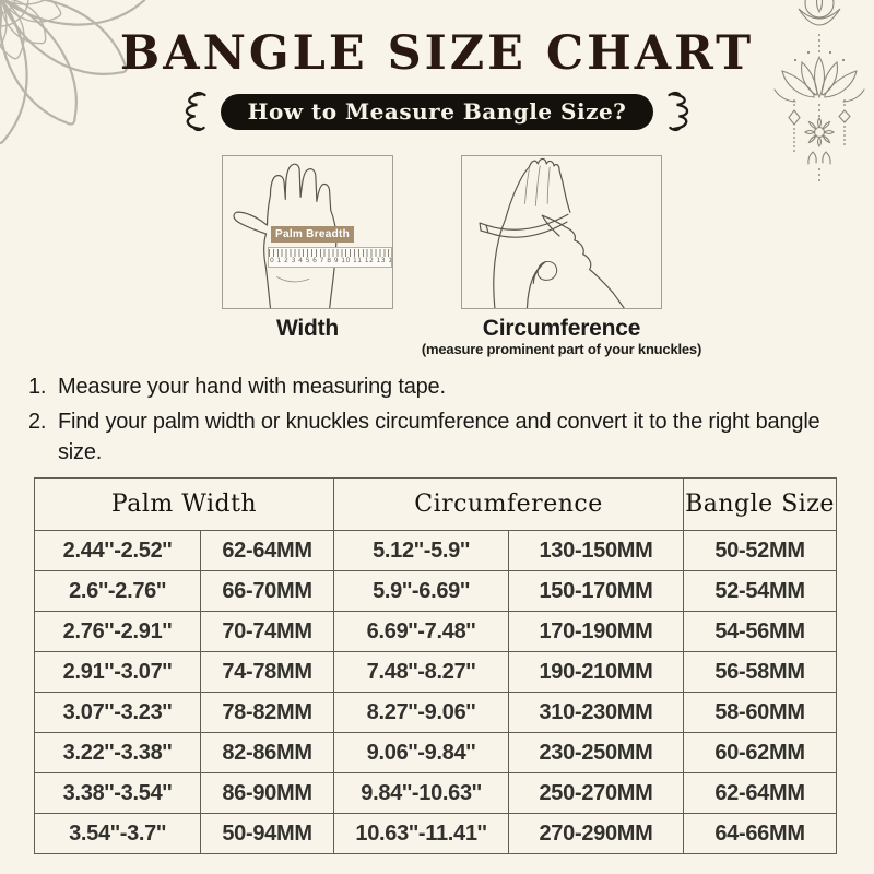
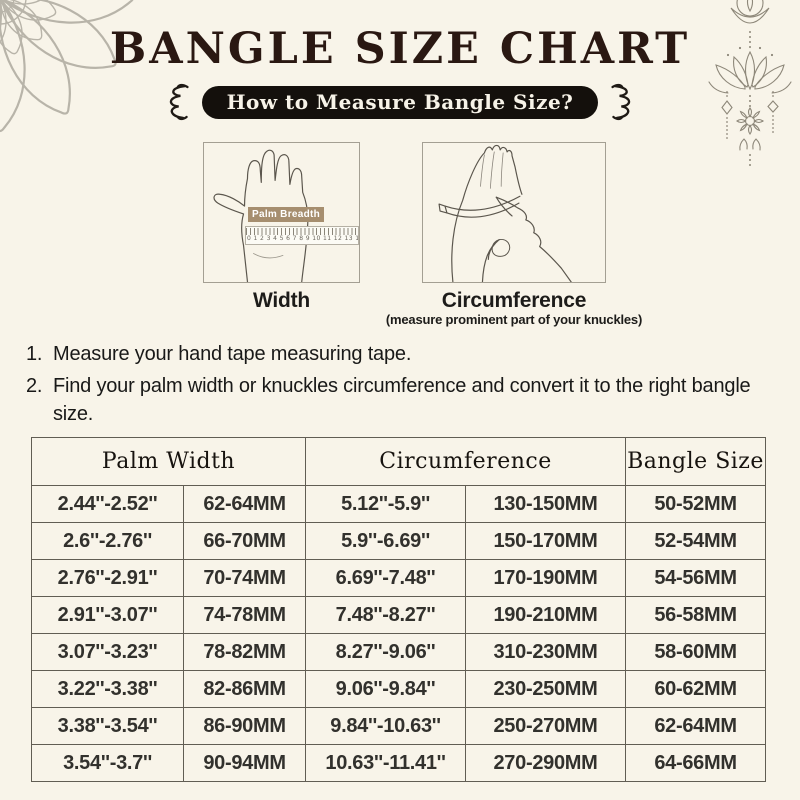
  BANGLE SIZE CHART
  How to Measure Bangle Size?
  Palm Breadth
  Width
  Circumference
  (measure prominent part of your knuckles)
  1.
- Measure your hand with measuring tape.
+ Measure your hand tape measuring tape.
  2.
  Find your palm width or knuckles circumference and convert it to the right bangle size.
  Palm Width	Circumference	Bangle Size
  2.44''-2.52''	62-64MM	5.12''-5.9''	130-150MM	50-52MM
  2.6''-2.76''	66-70MM	5.9''-6.69''	150-170MM	52-54MM
  2.76''-2.91''	70-74MM	6.69''-7.48''	170-190MM	54-56MM
  2.91''-3.07''	74-78MM	7.48''-8.27''	190-210MM	56-58MM
  3.07''-3.23''	78-82MM	8.27''-9.06''	310-230MM	58-60MM
  3.22''-3.38''	82-86MM	9.06''-9.84''	230-250MM	60-62MM
  3.38''-3.54''	86-90MM	9.84''-10.63''	250-270MM	62-64MM
- 3.54''-3.7''	50-94MM	10.63''-11.41''	270-290MM	64-66MM
+ 3.54''-3.7''	90-94MM	10.63''-11.41''	270-290MM	64-66MM
